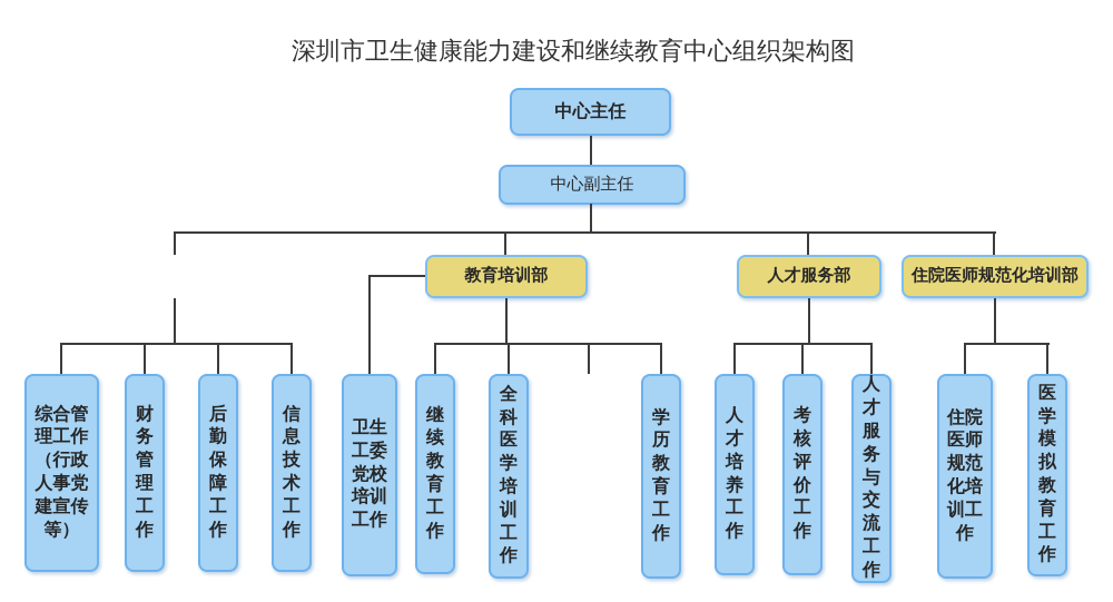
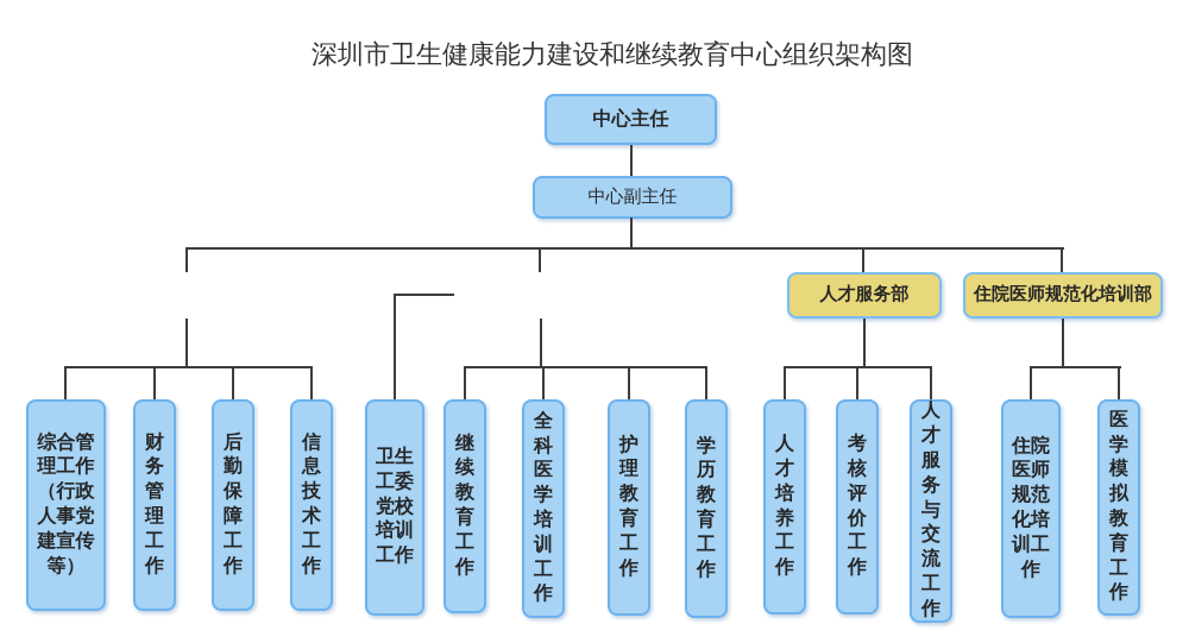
  深圳市卫生健康能力建设和继续教育中心组织架构图
  中心主任
  中心副主任
- 教育培训部
  人才服务部
  住院医师规范化培训部
  综合管理工作（行政人事党建宣传等）
  财务管理工作
  后勤保障工作
  信息技术工作
  卫生工委党校培训工作
  继续教育工作
  全科医学培训工作
+ 护理教育工作
  学历教育工作
  人才培养工作
  考核评价工作
  人才服务与交流工作
  住院医师规范化培训工作
  医学模拟教育工作
